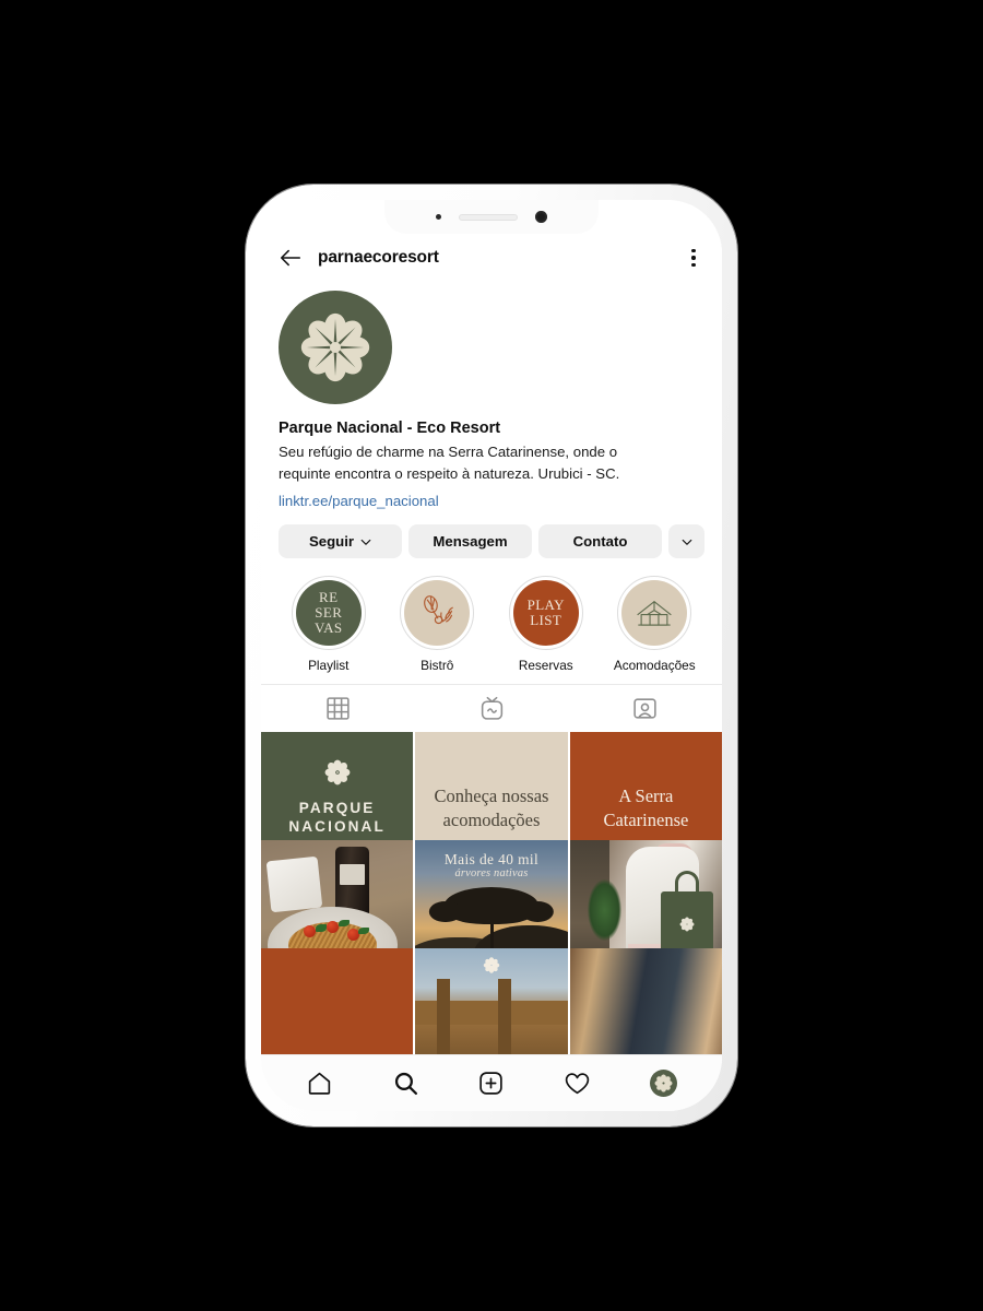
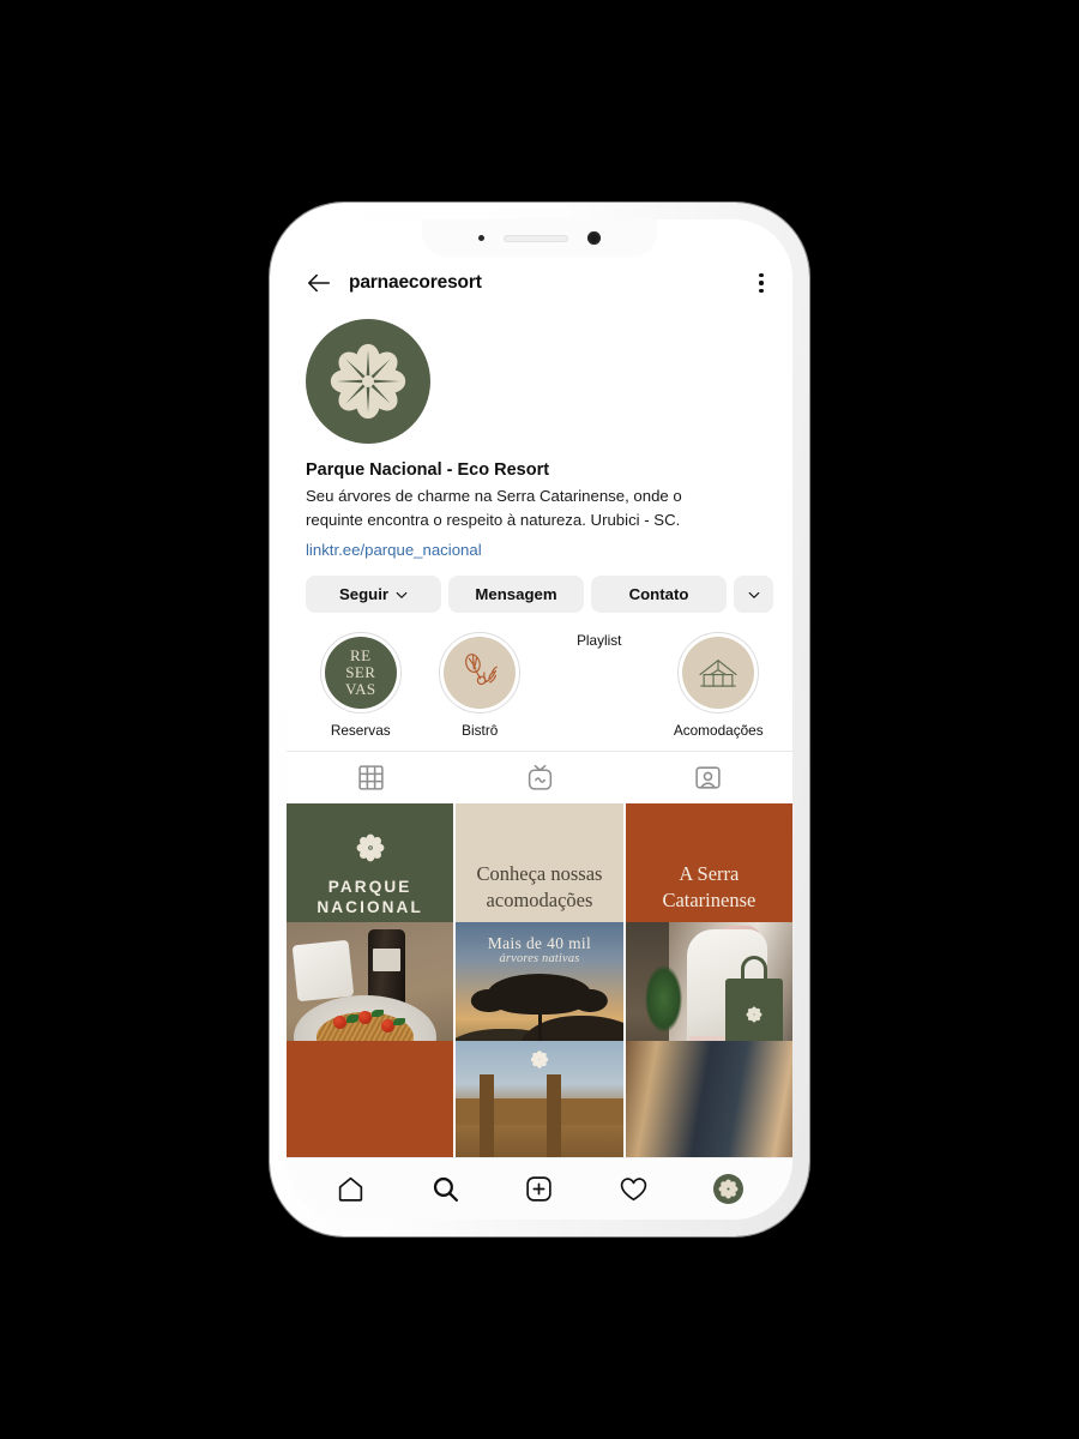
  parnaecoresort
  Parque Nacional - Eco Resort
- Seu refúgio de charme na Serra Catarinense, onde o requinte encontra o respeito à natureza. Urubici - SC.
+ Seu árvores de charme na Serra Catarinense, onde o requinte encontra o respeito à natureza. Urubici - SC.
  linktr.ee/parque_nacional
  Seguir
  Mensagem
  Contato
  RE
  SER
  VAS
- Playlist
+ Reservas
  Bistrô
- PLAY
- LIST
- Reservas
+ Playlist
  Acomodações
  PARQUE
  NACIONAL
  Conheça nossas
  acomodações
  A Serra
  Catarinense
  Mais de 40 mil
  árvores nativas
